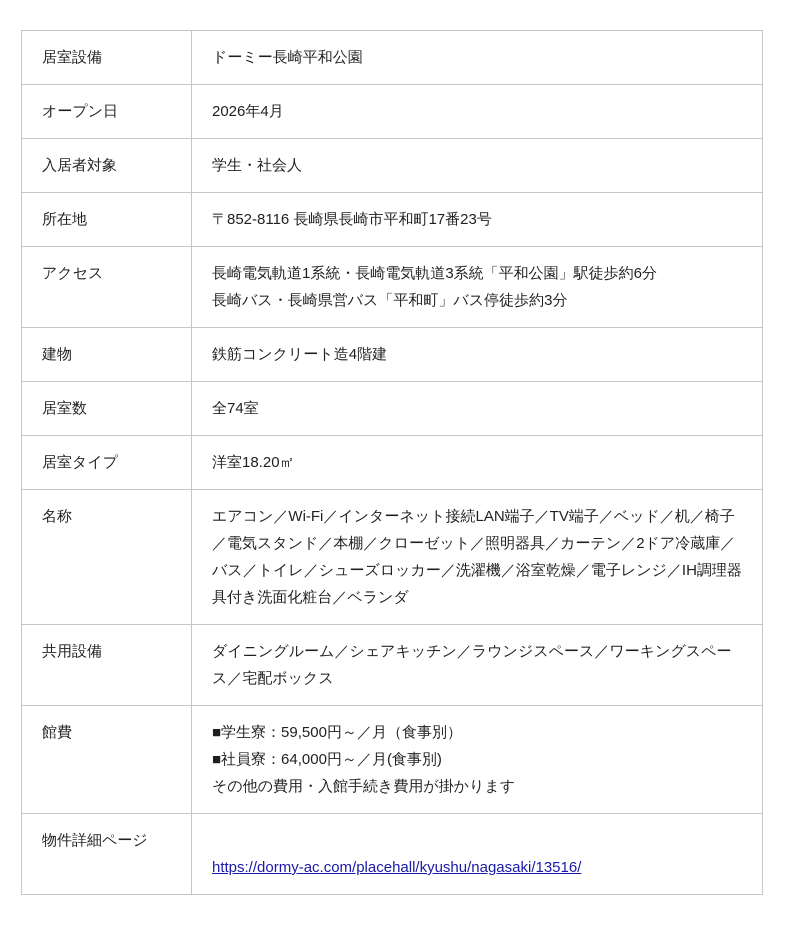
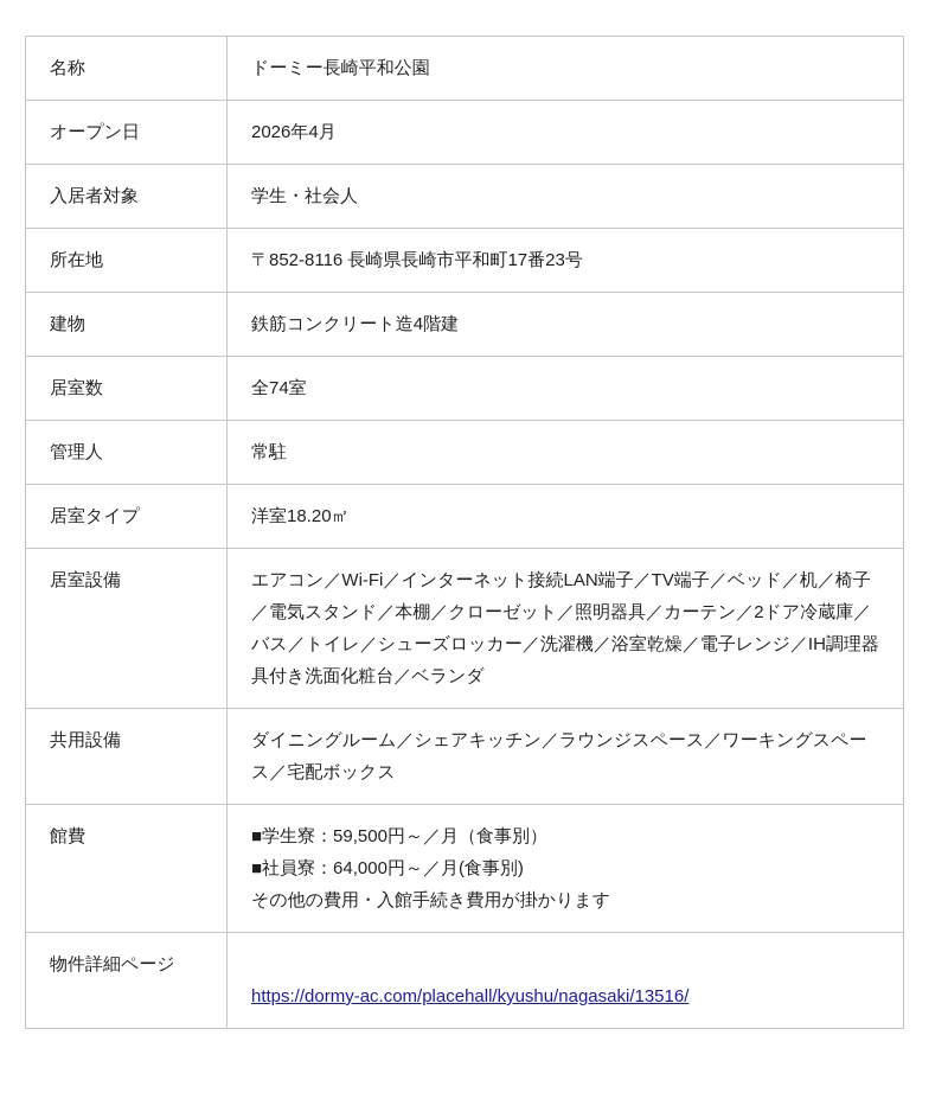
- 居室設備	ドーミー長崎平和公園
+ 名称	ドーミー長崎平和公園
  オープン日	2026年4月
  入居者対象	学生・社会人
  所在地	〒852-8116 長崎県長崎市平和町17番23号
- アクセス	長崎電気軌道1系統・長崎電気軌道3系統「平和公園」駅徒歩約6分 長崎バス・長崎県営バス「平和町」バス停徒歩約3分
  建物	鉄筋コンクリート造4階建
  居室数	全74室
+ 管理人	常駐
  居室タイプ	洋室18.20㎡
- 名称	エアコン／Wi-Fi／インターネット接続LAN端子／TV端子／ベッド／机／椅子／電気スタンド／本棚／クローゼット／照明器具／カーテン／2ドア冷蔵庫／バス／トイレ／シューズロッカー／洗濯機／浴室乾燥／電子レンジ／IH調理器具付き洗面化粧台／ベランダ
+ 居室設備	エアコン／Wi-Fi／インターネット接続LAN端子／TV端子／ベッド／机／椅子／電気スタンド／本棚／クローゼット／照明器具／カーテン／2ドア冷蔵庫／バス／トイレ／シューズロッカー／洗濯機／浴室乾燥／電子レンジ／IH調理器具付き洗面化粧台／ベランダ
  共用設備	ダイニングルーム／シェアキッチン／ラウンジスペース／ワーキングスペース／宅配ボックス
  館費	■学生寮：59,500円～／月（食事別） ■社員寮：64,000円～／月(食事別) その他の費用・入館手続き費用が掛かります
  物件詳細ページ	https://dormy-ac.com/placehall/kyushu/nagasaki/13516/
